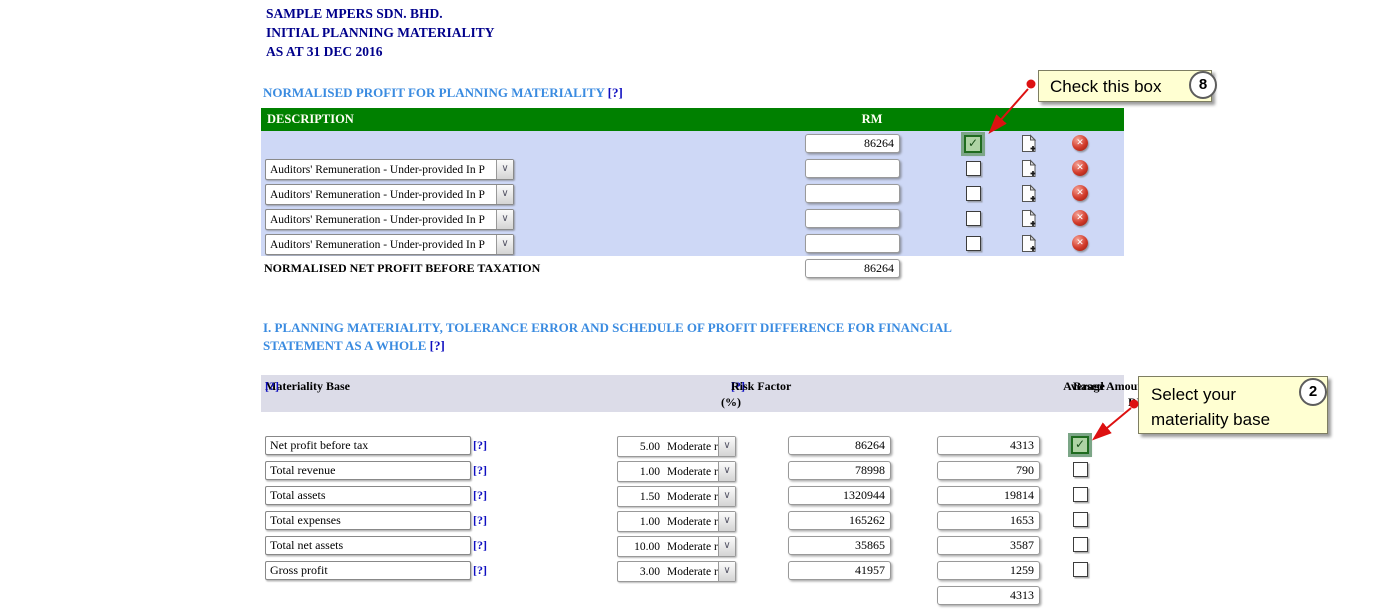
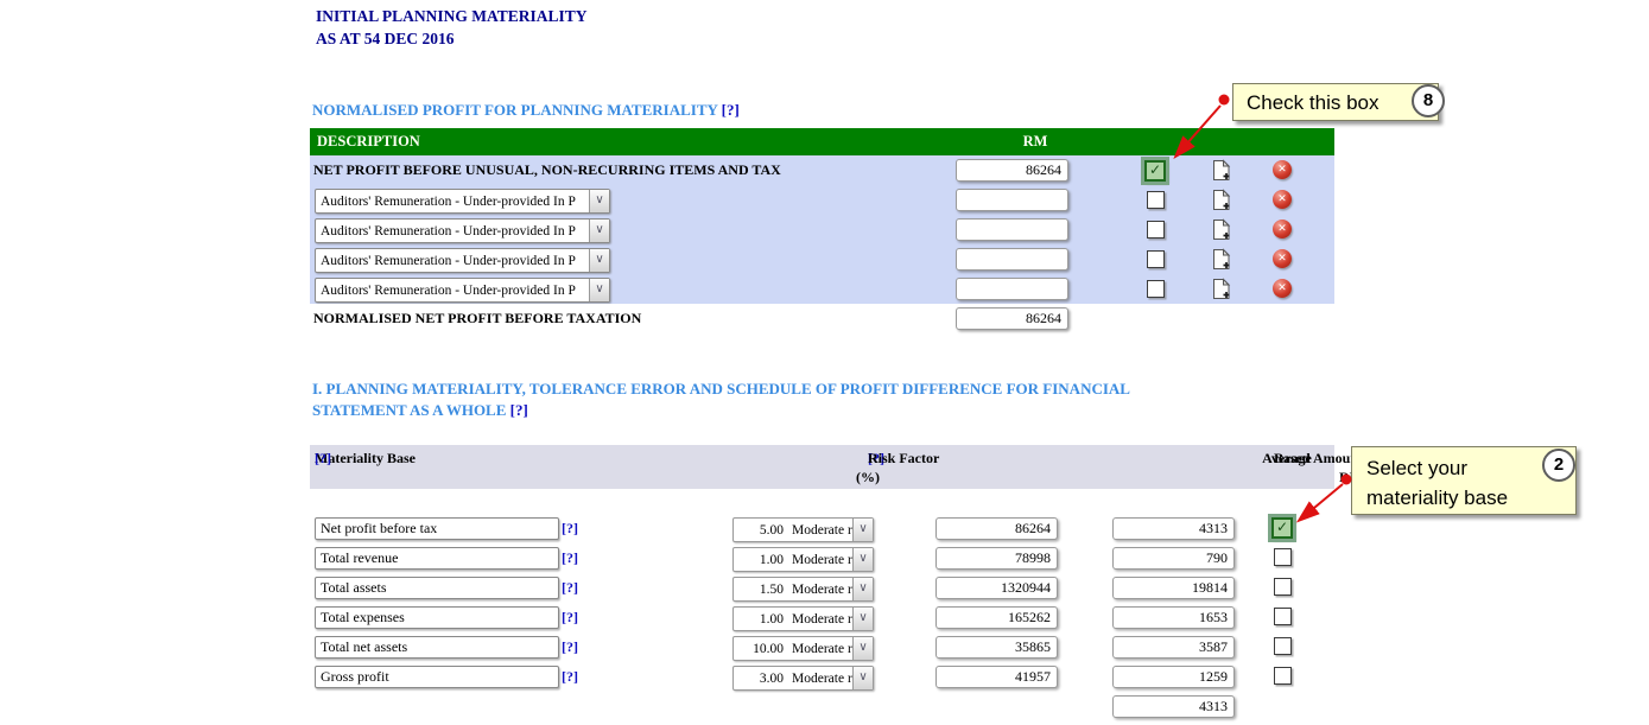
- SAMPLE MPERS SDN. BHD.
  INITIAL PLANNING MATERIALITY
- AS AT 31 DEC 2016
+ AS AT 54 DEC 2016
  NORMALISED PROFIT FOR PLANNING MATERIALITY [?]
  DESCRIPTION
  RM
+ NET PROFIT BEFORE UNUSUAL, NON-RECURRING ITEMS AND TAX
  86264
  ✓
  ✕
  Auditors' Remuneration - Under-provided In P
  ∨
  ✕
  Auditors' Remuneration - Under-provided In P
  ∨
  ✕
  Auditors' Remuneration - Under-provided In P
  ∨
  ✕
  Auditors' Remuneration - Under-provided In P
  ∨
  ✕
  NORMALISED NET PROFIT BEFORE TAXATION
  86264
  Check this box
  8
  I. PLANNING MATERIALITY, TOLERANCE ERROR AND SCHEDULE OF PROFIT DIFFERENCE FOR FINANCIAL
  STATEMENT AS A WHOLE [?]
  Materiality Base
  [?]
  [?]
  Risk Factor
  (%)
  Based Amou
  Average
  Net profit before tax
  [?]
  5.00
  Moderate r
  ∨
  86264
  4313
  ✓
  Total revenue
  [?]
  1.00
  Moderate r
  ∨
  78998
  790
  Total assets
  [?]
  1.50
  Moderate r
  ∨
  1320944
  19814
  Total expenses
  [?]
  1.00
  Moderate r
  ∨
  165262
  1653
  Total net assets
  [?]
  10.00
  Moderate r
  ∨
  35865
  3587
  Gross profit
  [?]
  3.00
  Moderate r
  ∨
  41957
  1259
  4313
  Select your
  materiality base
  2
